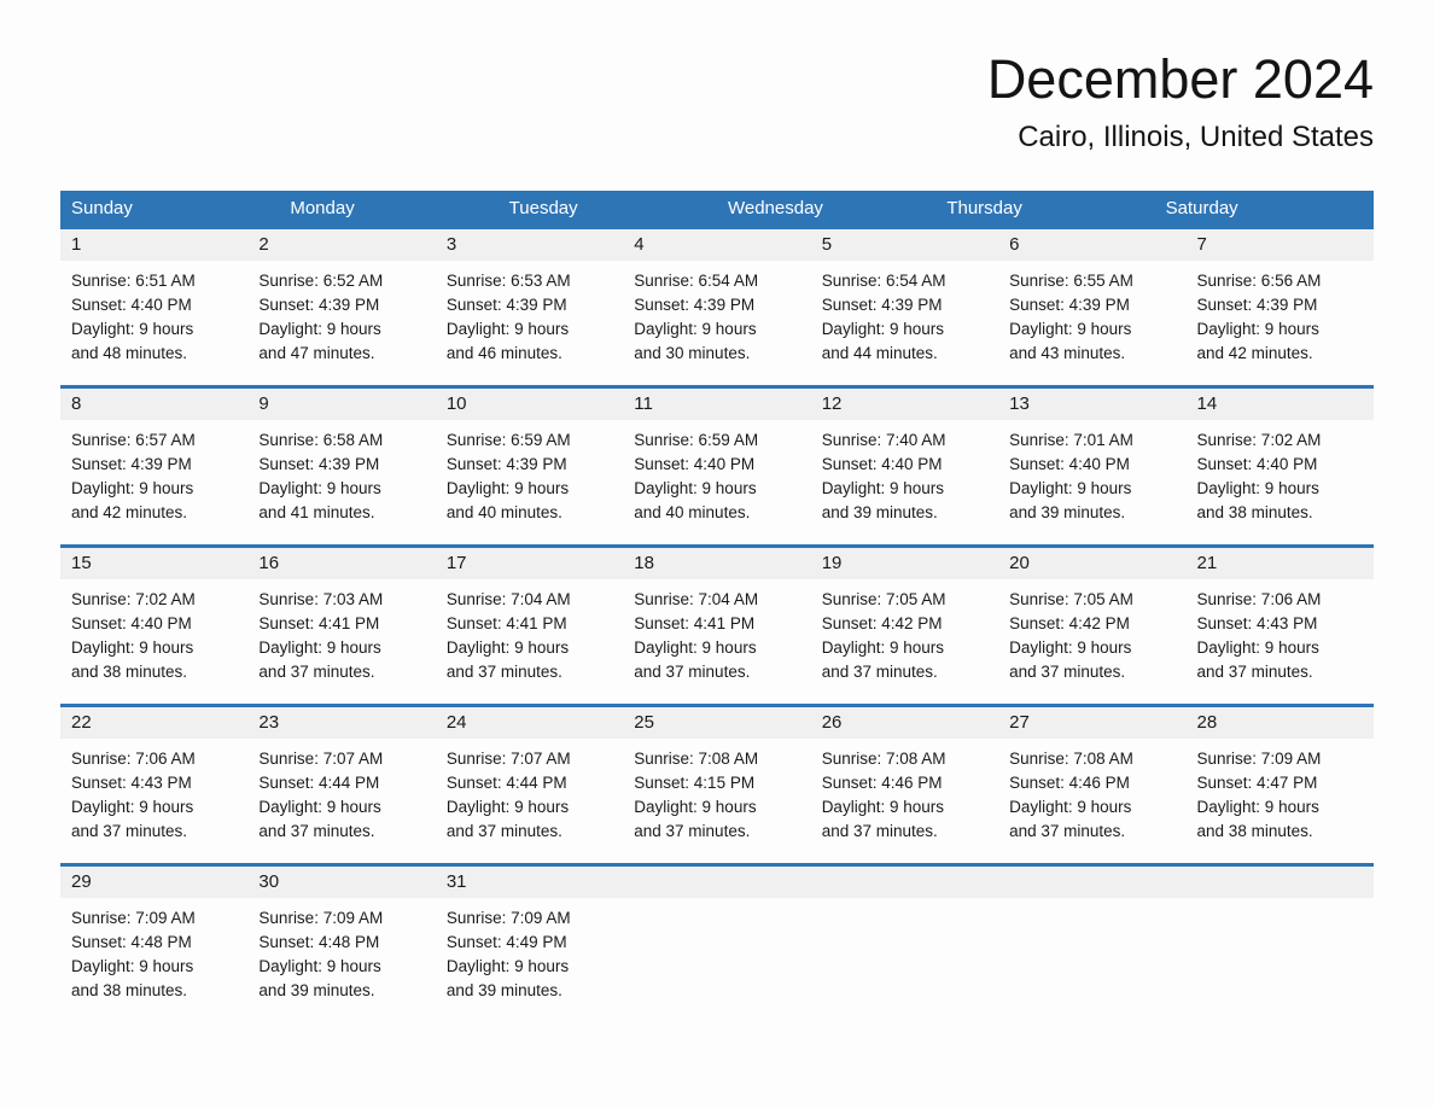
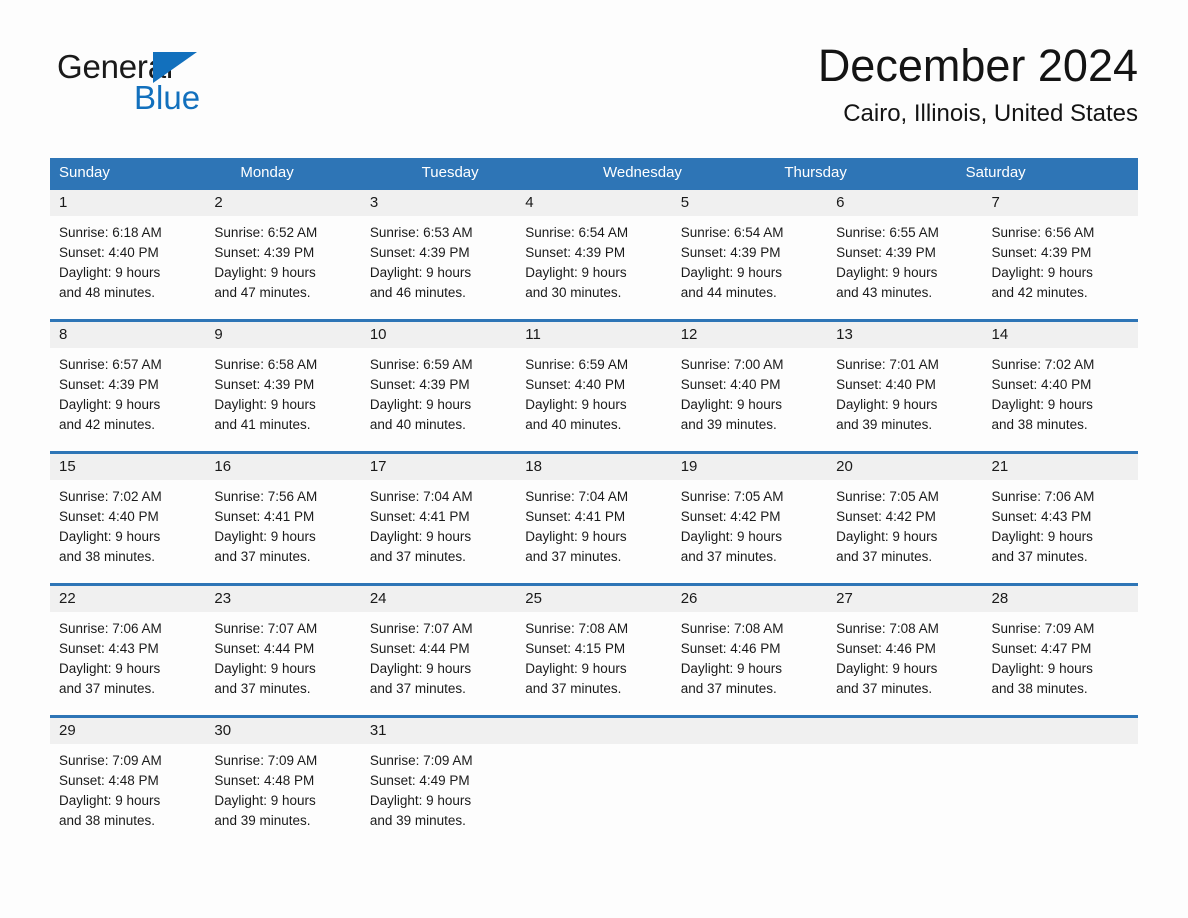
+ General
+ Blue
  December 2024
  Cairo, Illinois, United States
  Sunday
  Monday
  Tuesday
  Wednesday
  Thursday
  Saturday
  1
- Sunrise: 6:51 AM
+ Sunrise: 6:18 AM
  Sunset: 4:40 PM
  Daylight: 9 hours
  and 48 minutes.
  2
  Sunrise: 6:52 AM
  Sunset: 4:39 PM
  Daylight: 9 hours
  and 47 minutes.
  3
  Sunrise: 6:53 AM
  Sunset: 4:39 PM
  Daylight: 9 hours
  and 46 minutes.
  4
  Sunrise: 6:54 AM
  Sunset: 4:39 PM
  Daylight: 9 hours
  and 30 minutes.
  5
  Sunrise: 6:54 AM
  Sunset: 4:39 PM
  Daylight: 9 hours
  and 44 minutes.
  6
  Sunrise: 6:55 AM
  Sunset: 4:39 PM
  Daylight: 9 hours
  and 43 minutes.
  7
  Sunrise: 6:56 AM
  Sunset: 4:39 PM
  Daylight: 9 hours
  and 42 minutes.
  8
  Sunrise: 6:57 AM
  Sunset: 4:39 PM
  Daylight: 9 hours
  and 42 minutes.
  9
  Sunrise: 6:58 AM
  Sunset: 4:39 PM
  Daylight: 9 hours
  and 41 minutes.
  10
  Sunrise: 6:59 AM
  Sunset: 4:39 PM
  Daylight: 9 hours
  and 40 minutes.
  11
  Sunrise: 6:59 AM
  Sunset: 4:40 PM
  Daylight: 9 hours
  and 40 minutes.
  12
- Sunrise: 7:40 AM
+ Sunrise: 7:00 AM
  Sunset: 4:40 PM
  Daylight: 9 hours
  and 39 minutes.
  13
  Sunrise: 7:01 AM
  Sunset: 4:40 PM
  Daylight: 9 hours
  and 39 minutes.
  14
  Sunrise: 7:02 AM
  Sunset: 4:40 PM
  Daylight: 9 hours
  and 38 minutes.
  15
  Sunrise: 7:02 AM
  Sunset: 4:40 PM
  Daylight: 9 hours
  and 38 minutes.
  16
- Sunrise: 7:03 AM
+ Sunrise: 7:56 AM
  Sunset: 4:41 PM
  Daylight: 9 hours
  and 37 minutes.
  17
  Sunrise: 7:04 AM
  Sunset: 4:41 PM
  Daylight: 9 hours
  and 37 minutes.
  18
  Sunrise: 7:04 AM
  Sunset: 4:41 PM
  Daylight: 9 hours
  and 37 minutes.
  19
  Sunrise: 7:05 AM
  Sunset: 4:42 PM
  Daylight: 9 hours
  and 37 minutes.
  20
  Sunrise: 7:05 AM
  Sunset: 4:42 PM
  Daylight: 9 hours
  and 37 minutes.
  21
  Sunrise: 7:06 AM
  Sunset: 4:43 PM
  Daylight: 9 hours
  and 37 minutes.
  22
  Sunrise: 7:06 AM
  Sunset: 4:43 PM
  Daylight: 9 hours
  and 37 minutes.
  23
  Sunrise: 7:07 AM
  Sunset: 4:44 PM
  Daylight: 9 hours
  and 37 minutes.
  24
  Sunrise: 7:07 AM
  Sunset: 4:44 PM
  Daylight: 9 hours
  and 37 minutes.
  25
  Sunrise: 7:08 AM
  Sunset: 4:15 PM
  Daylight: 9 hours
  and 37 minutes.
  26
  Sunrise: 7:08 AM
  Sunset: 4:46 PM
  Daylight: 9 hours
  and 37 minutes.
  27
  Sunrise: 7:08 AM
  Sunset: 4:46 PM
  Daylight: 9 hours
  and 37 minutes.
  28
  Sunrise: 7:09 AM
  Sunset: 4:47 PM
  Daylight: 9 hours
  and 38 minutes.
  29
  Sunrise: 7:09 AM
  Sunset: 4:48 PM
  Daylight: 9 hours
  and 38 minutes.
  30
  Sunrise: 7:09 AM
  Sunset: 4:48 PM
  Daylight: 9 hours
  and 39 minutes.
  31
  Sunrise: 7:09 AM
  Sunset: 4:49 PM
  Daylight: 9 hours
  and 39 minutes.
